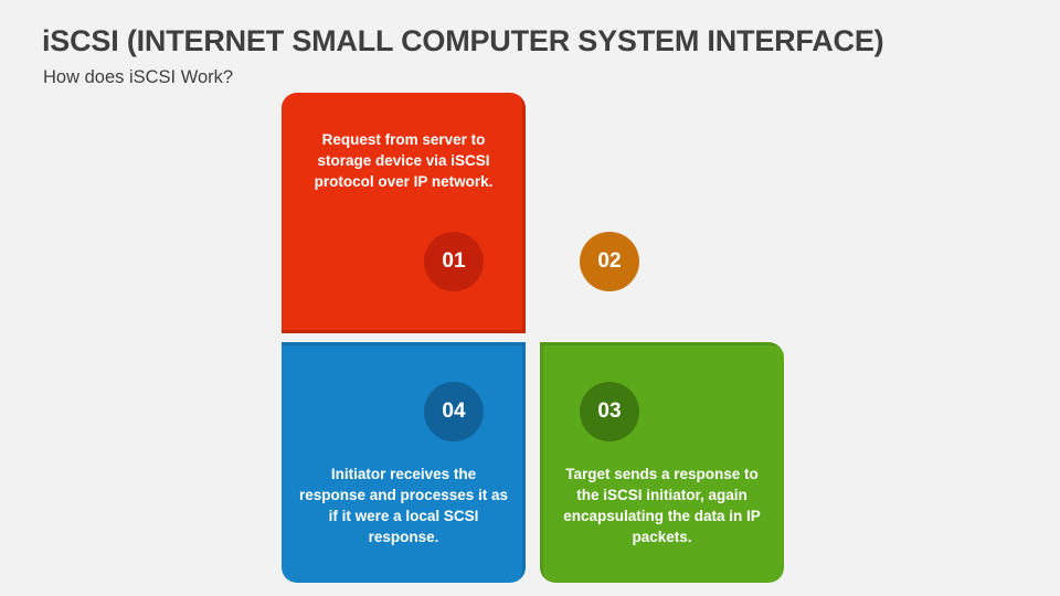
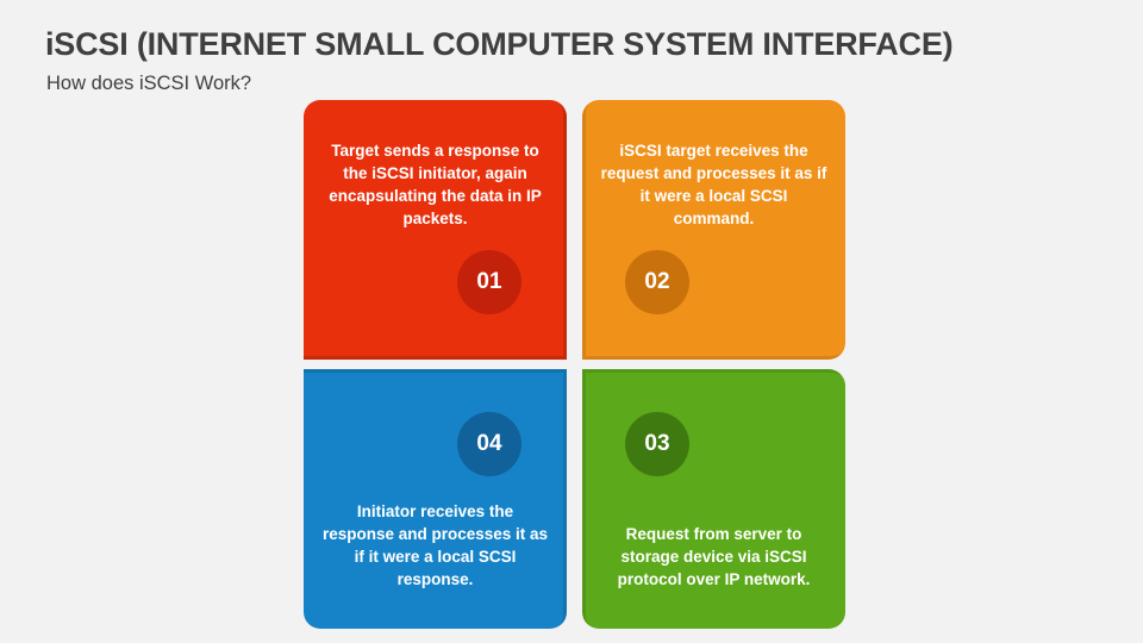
  iSCSI (INTERNET SMALL COMPUTER SYSTEM INTERFACE)
  How does iSCSI Work?
- Request from server to storage device via iSCSI protocol over IP network.
+ Target sends a response to the iSCSI initiator, again encapsulating the data in IP packets.
+ iSCSI target receives the request and processes it as if it were a local SCSI command.
  Initiator receives the response and processes it as if it were a local SCSI response.
- Target sends a response to the iSCSI initiator, again encapsulating the data in IP packets.
+ Request from server to storage device via iSCSI protocol over IP network.
  01
  02
  03
  04
